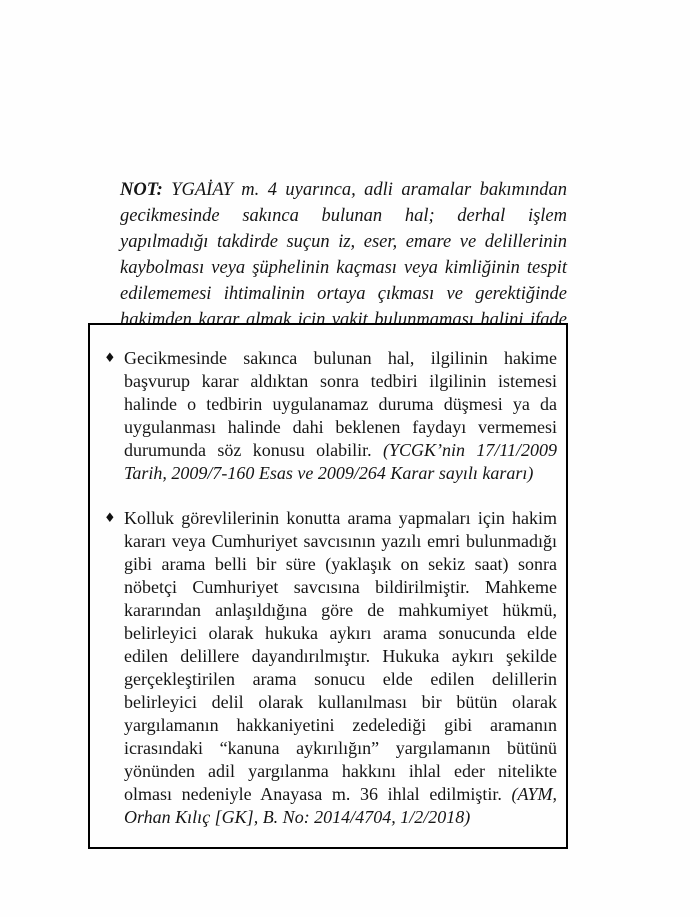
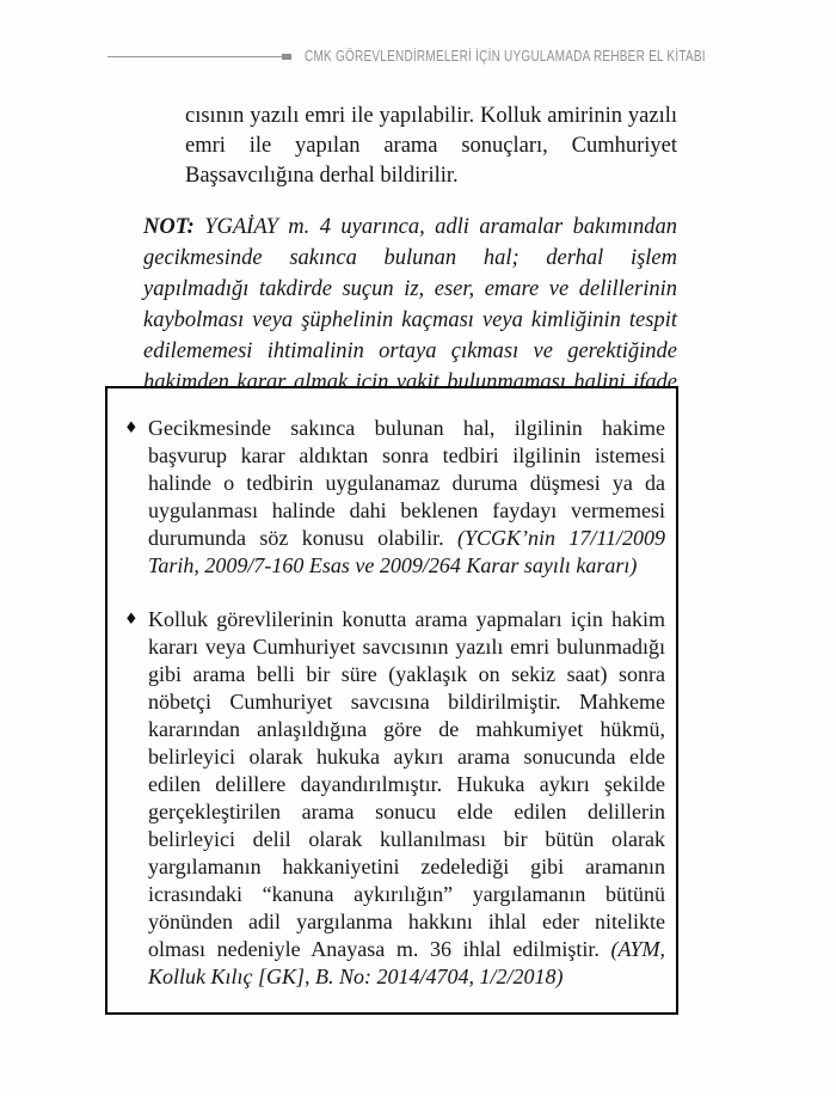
+ CMK GÖREVLENDİRMELERİ İÇİN UYGULAMADA REHBER EL KİTABI
+ cısının yazılı emri ile yapılabilir. Kolluk amirinin yazılı emri ile yapılan arama sonuçları, Cumhuriyet Başsavcılığına derhal bildirilir.
  NOT: YGAİAY m. 4 uyarınca, adli aramalar bakımından gecikmesinde sakınca bulunan hal; derhal işlem yapılmadığı takdirde suçun iz, eser, emare ve delillerinin kaybolması veya şüphelinin kaçması veya kimliğinin tespit edilememesi ihtimalinin ortaya çıkması ve gerektiğinde hakimden karar almak için vakit bulunmaması halini ifade
  ♦
  Gecikmesinde sakınca bulunan hal, ilgilinin hakime başvurup karar aldıktan sonra tedbiri ilgilinin istemesi halinde o tedbirin uygulanamaz duruma düşmesi ya da uygulanması halinde dahi beklenen faydayı vermemesi durumunda söz konusu olabilir. (YCGK’nin 17/11/2009 Tarih, 2009/7-160 Esas ve 2009/264 Karar sayılı kararı)
  ♦
- Kolluk görevlilerinin konutta arama yapmaları için hakim kararı veya Cumhuriyet savcısının yazılı emri bulunmadığı gibi arama belli bir süre (yaklaşık on sekiz saat) sonra nöbetçi Cumhuriyet savcısına bildirilmiştir. Mahkeme kararından anlaşıldığına göre de mahkumiyet hükmü, belirleyici olarak hukuka aykırı arama sonucunda elde edilen delillere dayandırılmıştır. Hukuka aykırı şekilde gerçekleştirilen arama sonucu elde edilen delillerin belirleyici delil olarak kullanılması bir bütün olarak yargılamanın hakkaniyetini zedelediği gibi aramanın icrasındaki “kanuna aykırılığın” yargılamanın bütünü yönünden adil yargılanma hakkını ihlal eder nitelikte olması nedeniyle Anayasa m. 36 ihlal edilmiştir. (AYM, Orhan Kılıç [GK], B. No: 2014/4704, 1/2/2018)
+ Kolluk görevlilerinin konutta arama yapmaları için hakim kararı veya Cumhuriyet savcısının yazılı emri bulunmadığı gibi arama belli bir süre (yaklaşık on sekiz saat) sonra nöbetçi Cumhuriyet savcısına bildirilmiştir. Mahkeme kararından anlaşıldığına göre de mahkumiyet hükmü, belirleyici olarak hukuka aykırı arama sonucunda elde edilen delillere dayandırılmıştır. Hukuka aykırı şekilde gerçekleştirilen arama sonucu elde edilen delillerin belirleyici delil olarak kullanılması bir bütün olarak yargılamanın hakkaniyetini zedelediği gibi aramanın icrasındaki “kanuna aykırılığın” yargılamanın bütünü yönünden adil yargılanma hakkını ihlal eder nitelikte olması nedeniyle Anayasa m. 36 ihlal edilmiştir. (AYM, Kolluk Kılıç [GK], B. No: 2014/4704, 1/2/2018)
